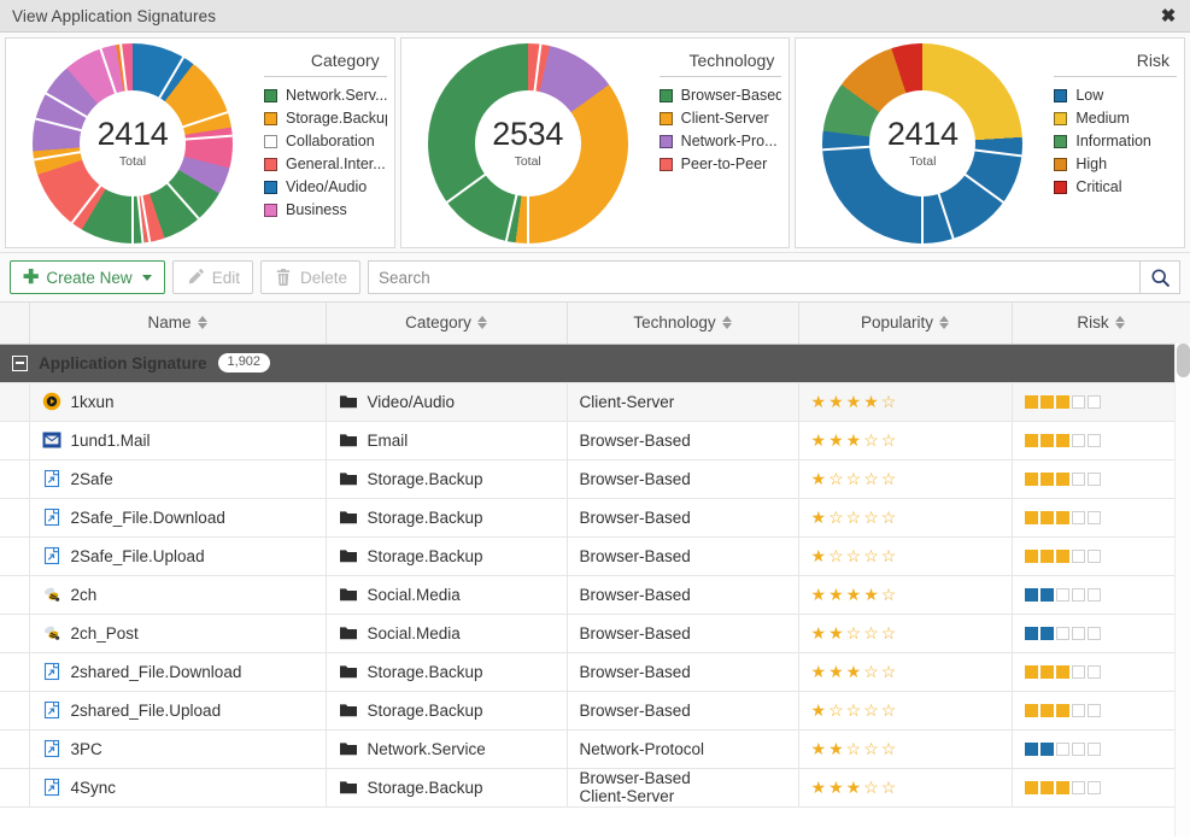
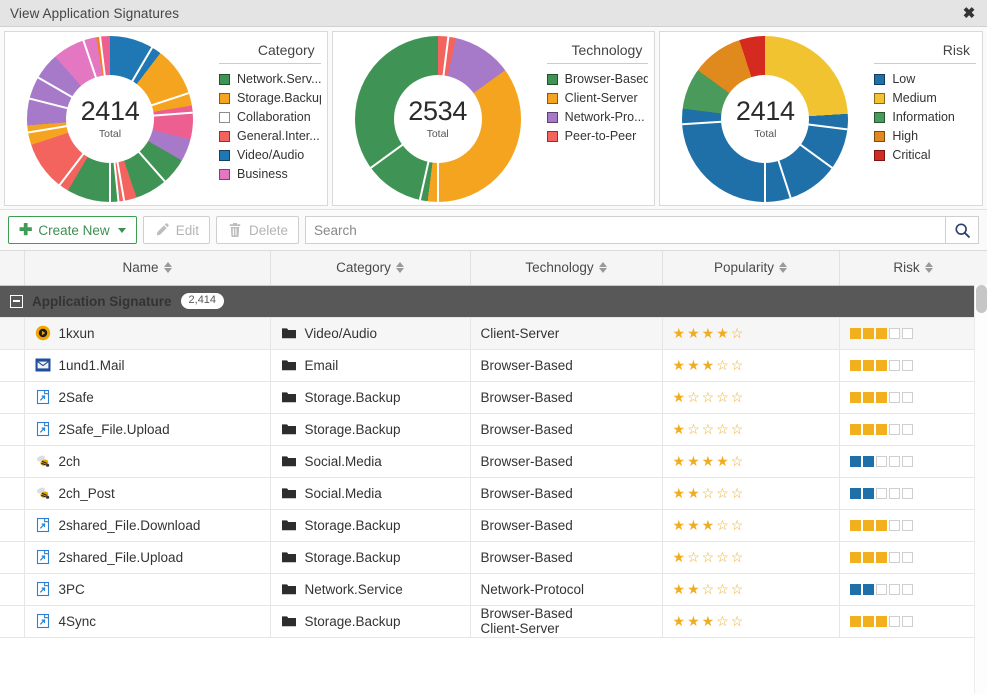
  View Application Signatures
  ✖
  2414
  Total
  Category
  Network.Serv...
  Storage.Backu
  Collaboration
  General.Inter...
  Video/Audio
  Business
  2534
  Total
  Technology
  Browser-Based
  Client-Server
  Network-Pro...
  Peer-to-Peer
  2414
  Total
  Risk
  Low
  Medium
  Information
  High
  Critical
  ✚
  Create New
  Edit
  Delete
  Search
  	Name	Category	Technology	Popularity	Risk
- Application Signature 1,902
+ Application Signature 2,414
  	1kxun	Video/Audio	Client-Server	★ ★ ★ ★ ☆
  	1und1.Mail	Email	Browser-Based	★ ★ ★ ☆ ☆
  	2Safe	Storage.Backup	Browser-Based	★ ☆ ☆ ☆ ☆
- 	2Safe_File.Download	Storage.Backup	Browser-Based	★ ☆ ☆ ☆ ☆
  	2Safe_File.Upload	Storage.Backup	Browser-Based	★ ☆ ☆ ☆ ☆
  	2ch	Social.Media	Browser-Based	★ ★ ★ ★ ☆
  	2ch_Post	Social.Media	Browser-Based	★ ★ ☆ ☆ ☆
  	2shared_File.Download	Storage.Backup	Browser-Based	★ ★ ★ ☆ ☆
  	2shared_File.Upload	Storage.Backup	Browser-Based	★ ☆ ☆ ☆ ☆
  	3PC	Network.Service	Network-Protocol	★ ★ ☆ ☆ ☆
  	4Sync	Storage.Backup	Browser-BasedClient-Server	★ ★ ★ ☆ ☆
